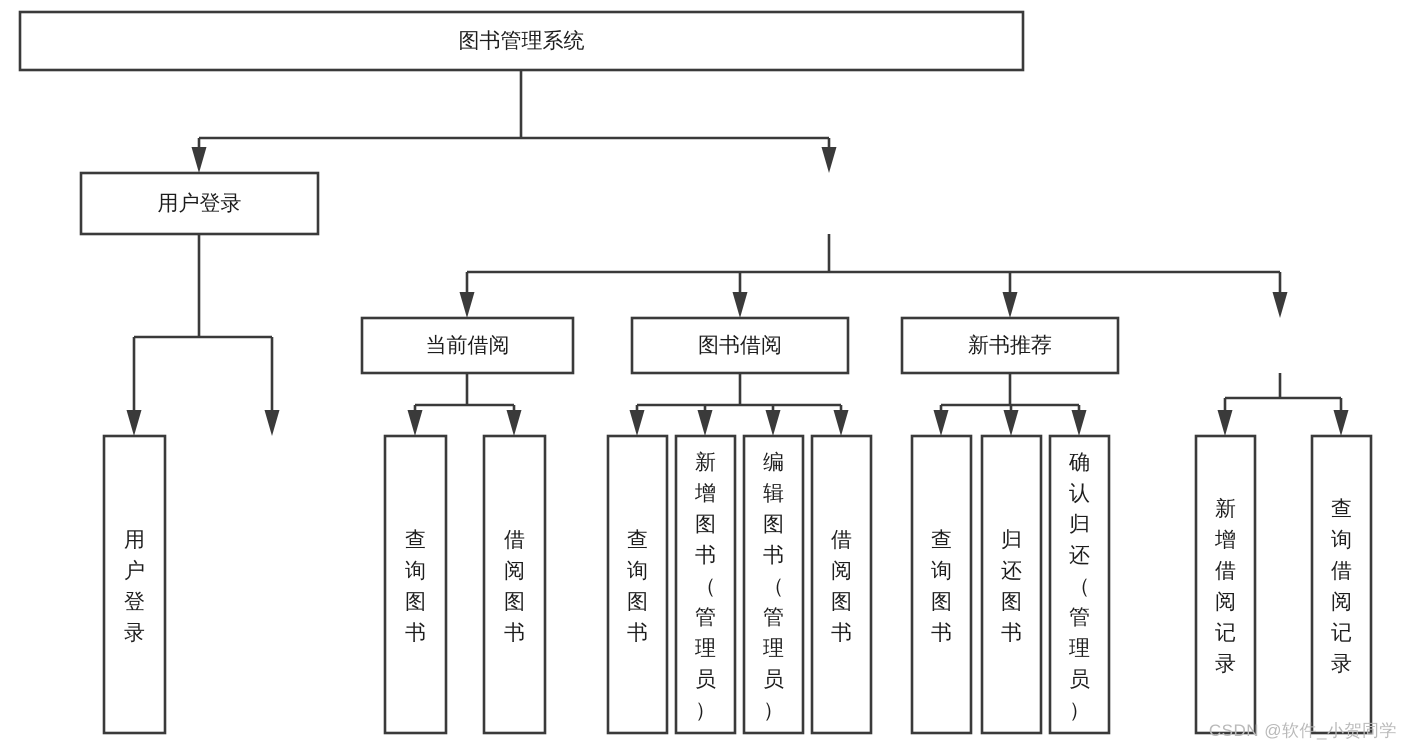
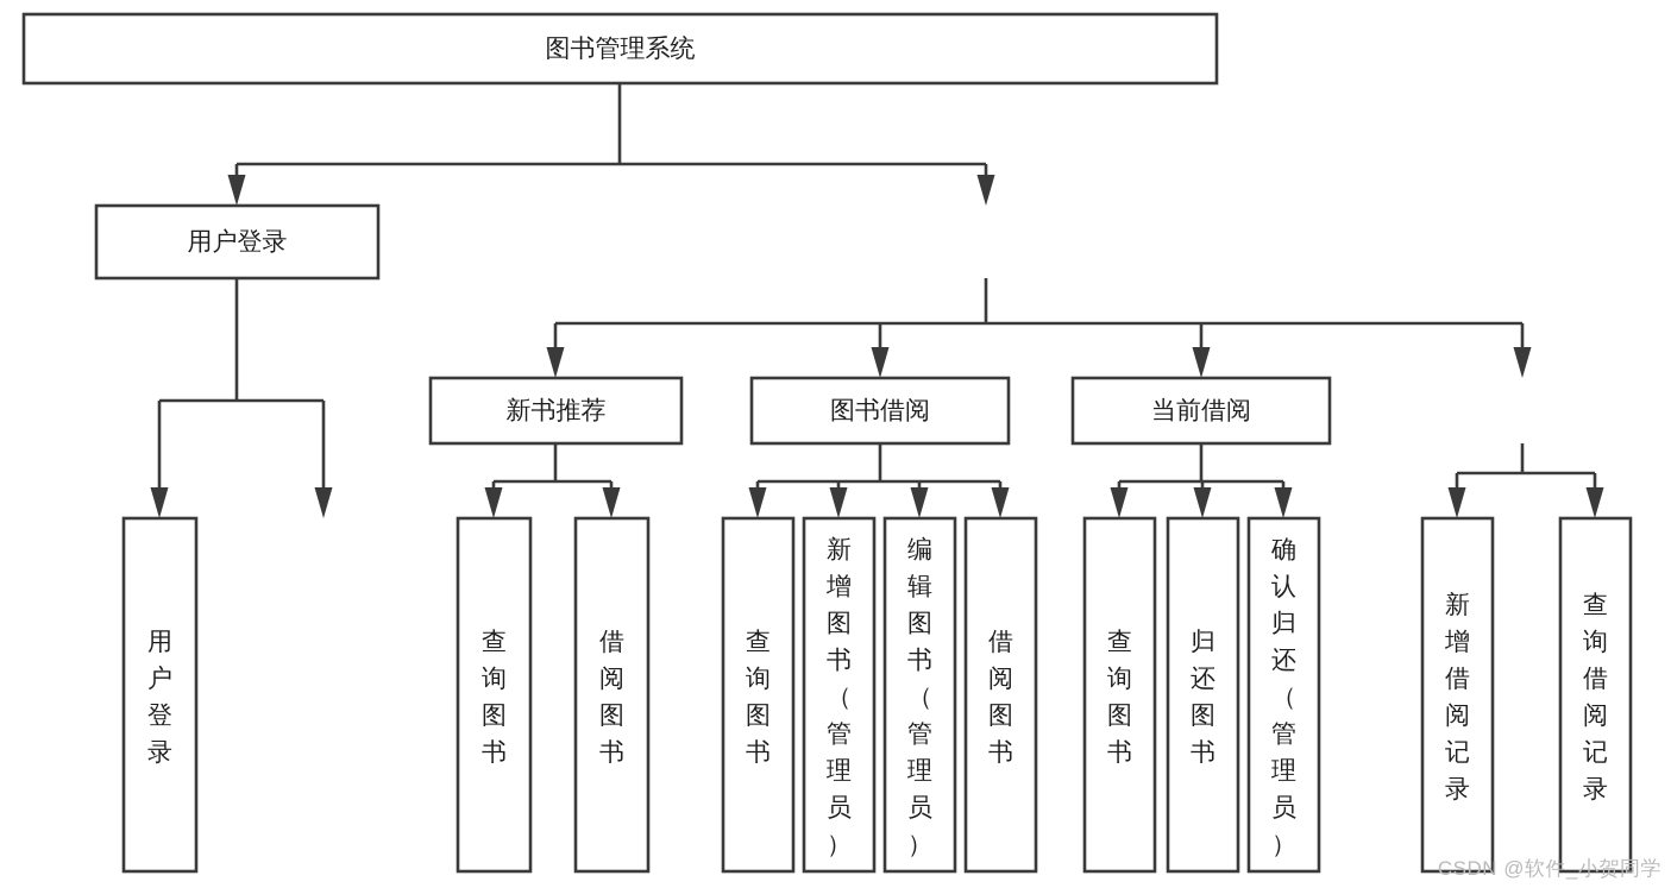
  图书管理系统
  用户登录
- 当前借阅
+ 新书推荐
  图书借阅
- 新书推荐
+ 当前借阅
  用户登录
  查询图书
  借阅图书
  查询图书
  新增图书（管理员）
  编辑图书（管理员）
  借阅图书
  查询图书
  归还图书
  确认归还（管理员）
  新增借阅记录
  查询借阅记录
  CSDN @软件_小贺同学
